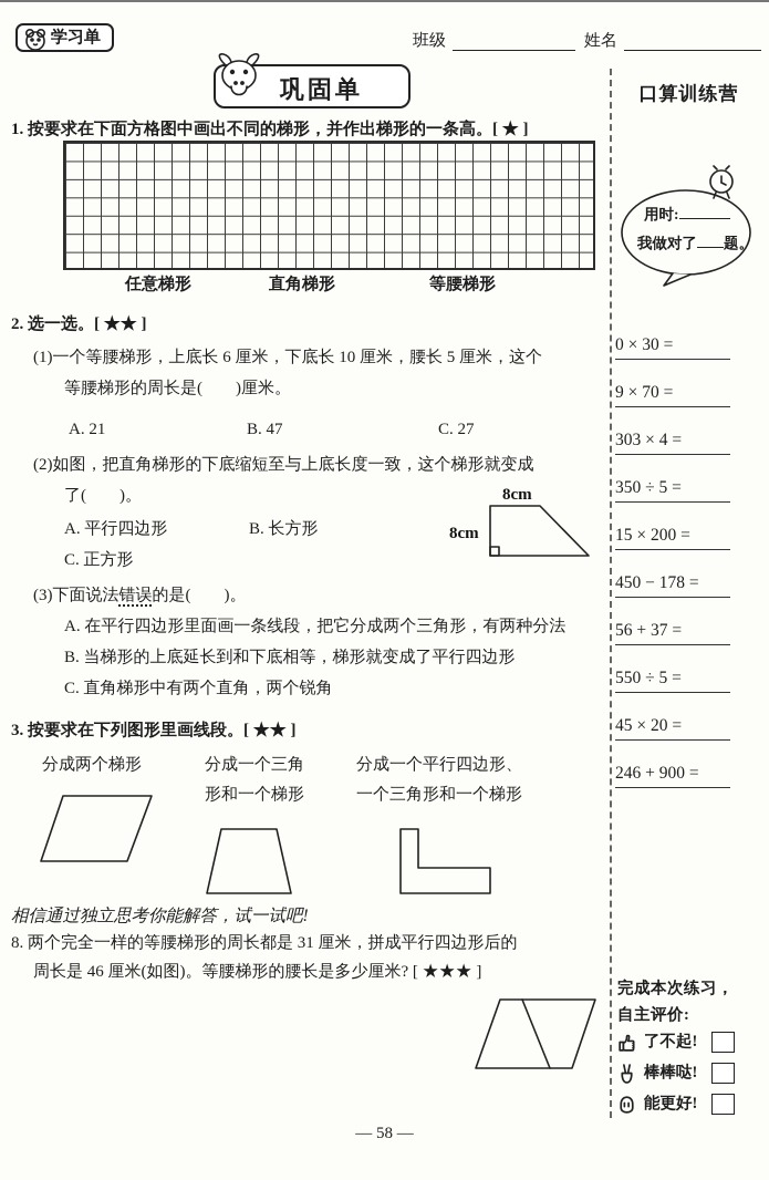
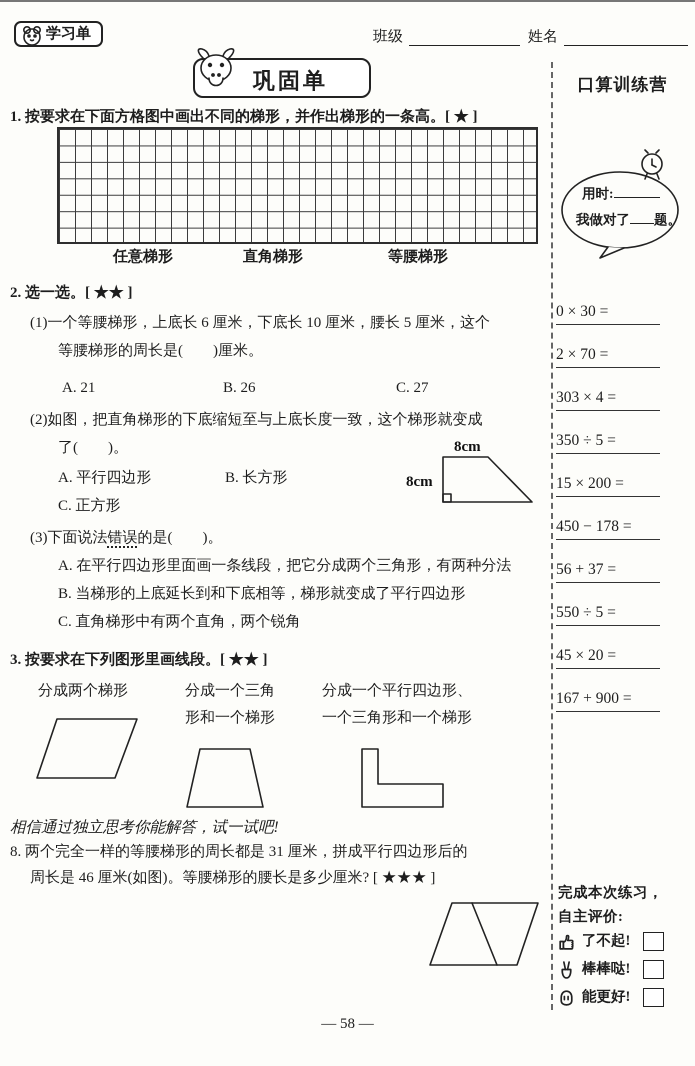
  学习单
  班级
  姓名
  巩固单
  口算训练营
  1. 按要求在下面方格图中画出不同的梯形，并作出梯形的一条高。[ ★ ]
  任意梯形
  直角梯形
  等腰梯形
  2. 选一选。[ ★★ ]
  (1)一个等腰梯形，上底长 6 厘米，下底长 10 厘米，腰长 5 厘米，这个
  等腰梯形的周长是( )厘米。
  A. 21
- B. 47
+ B. 26
  C. 27
  (2)如图，把直角梯形的下底缩短至与上底长度一致，这个梯形就变成
  了( )。
  A. 平行四边形
  B. 长方形
  C. 正方形
  8cm
  8cm
  (3)下面说法错误的是( )。
  A. 在平行四边形里面画一条线段，把它分成两个三角形，有两种分法
  B. 当梯形的上底延长到和下底相等，梯形就变成了平行四边形
  C. 直角梯形中有两个直角，两个锐角
  3. 按要求在下列图形里画线段。[ ★★ ]
  分成两个梯形
  分成一个三角
  形和一个梯形
  分成一个平行四边形、
  一个三角形和一个梯形
  相信通过独立思考你能解答，试一试吧!
  8. 两个完全一样的等腰梯形的周长都是 31 厘米，拼成平行四边形后的
  周长是 46 厘米(如图)。等腰梯形的腰长是多少厘米? [ ★★★ ]
  用时:
  我做对了 题。
  0 × 30 =
- 9 × 70 =
+ 2 × 70 =
  303 × 4 =
  350 ÷ 5 =
  15 × 200 =
  450 − 178 =
  56 + 37 =
  550 ÷ 5 =
  45 × 20 =
- 246 + 900 =
+ 167 + 900 =
  完成本次练习，
  自主评价:
  了不起!
  棒棒哒!
  能更好!
  — 58 —
